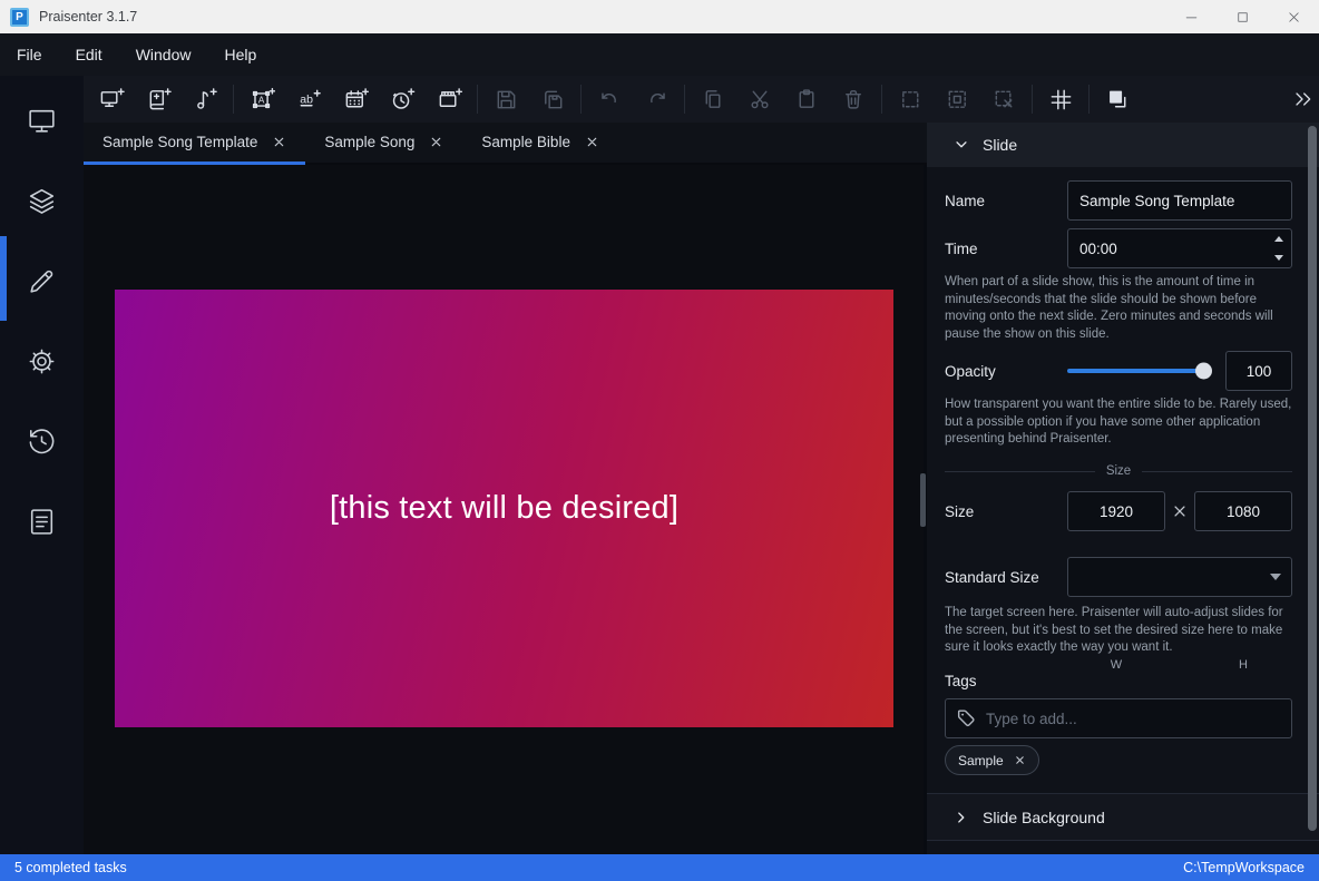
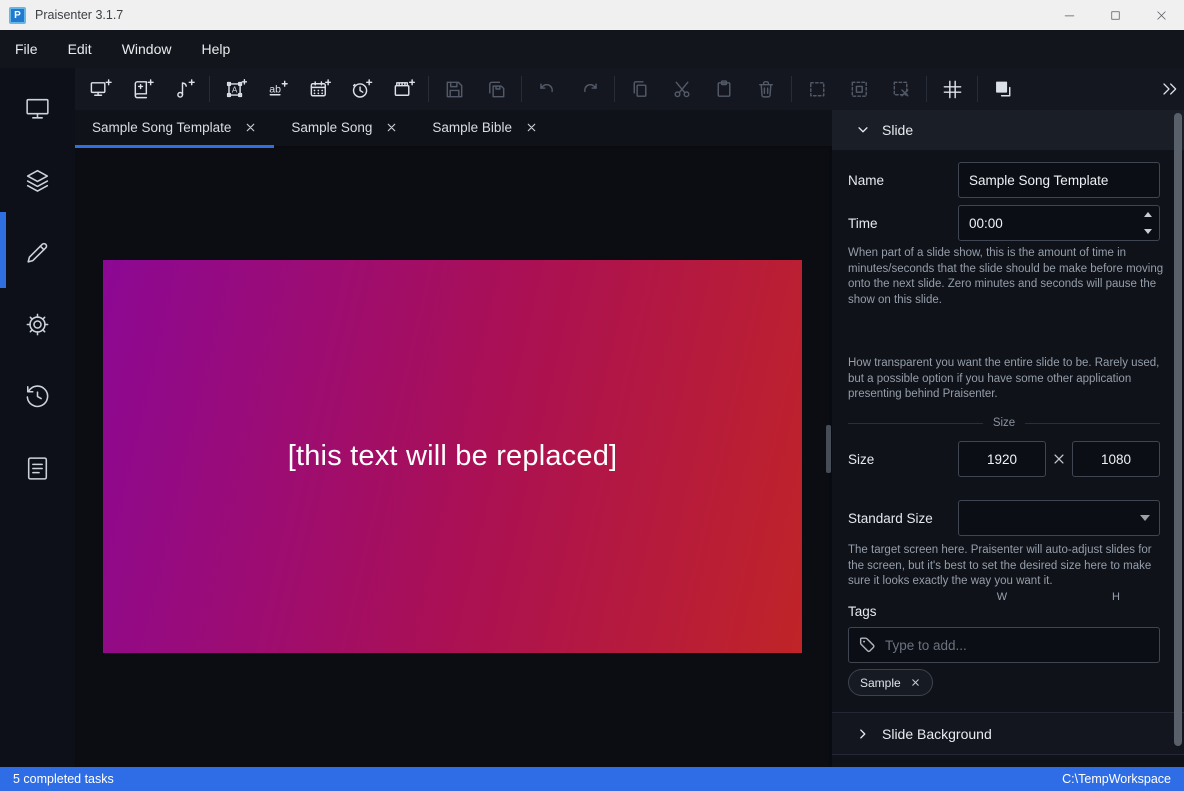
  P
  Praisenter 3.1.7
  File
  Edit
  Window
  Help
  A
  ab
  Sample Song Template
  Sample Song
  Sample Bible
- [this text will be desired]
+ [this text will be replaced]
  Slide
  Name
  Sample Song Template
  Time
  00:00
- When part of a slide show, this is the amount of time in minutes/seconds that the slide should be shown before moving onto the next slide. Zero minutes and seconds will pause the show on this slide.
+ When part of a slide show, this is the amount of time in minutes/seconds that the slide should be make before moving onto the next slide. Zero minutes and seconds will pause the show on this slide.
- Opacity
- 100
  How transparent you want the entire slide to be. Rarely used, but a possible option if you have some other application presenting behind Praisenter.
  Size
  Size
  1920
  1080
  W
  H
  Standard Size
  The target screen here. Praisenter will auto-adjust slides for the screen, but it's best to set the desired size here to make sure it looks exactly the way you want it.
  Tags
  Type to add...
  Sample
  Slide Background
  5 completed tasks
  C:\TempWorkspace
